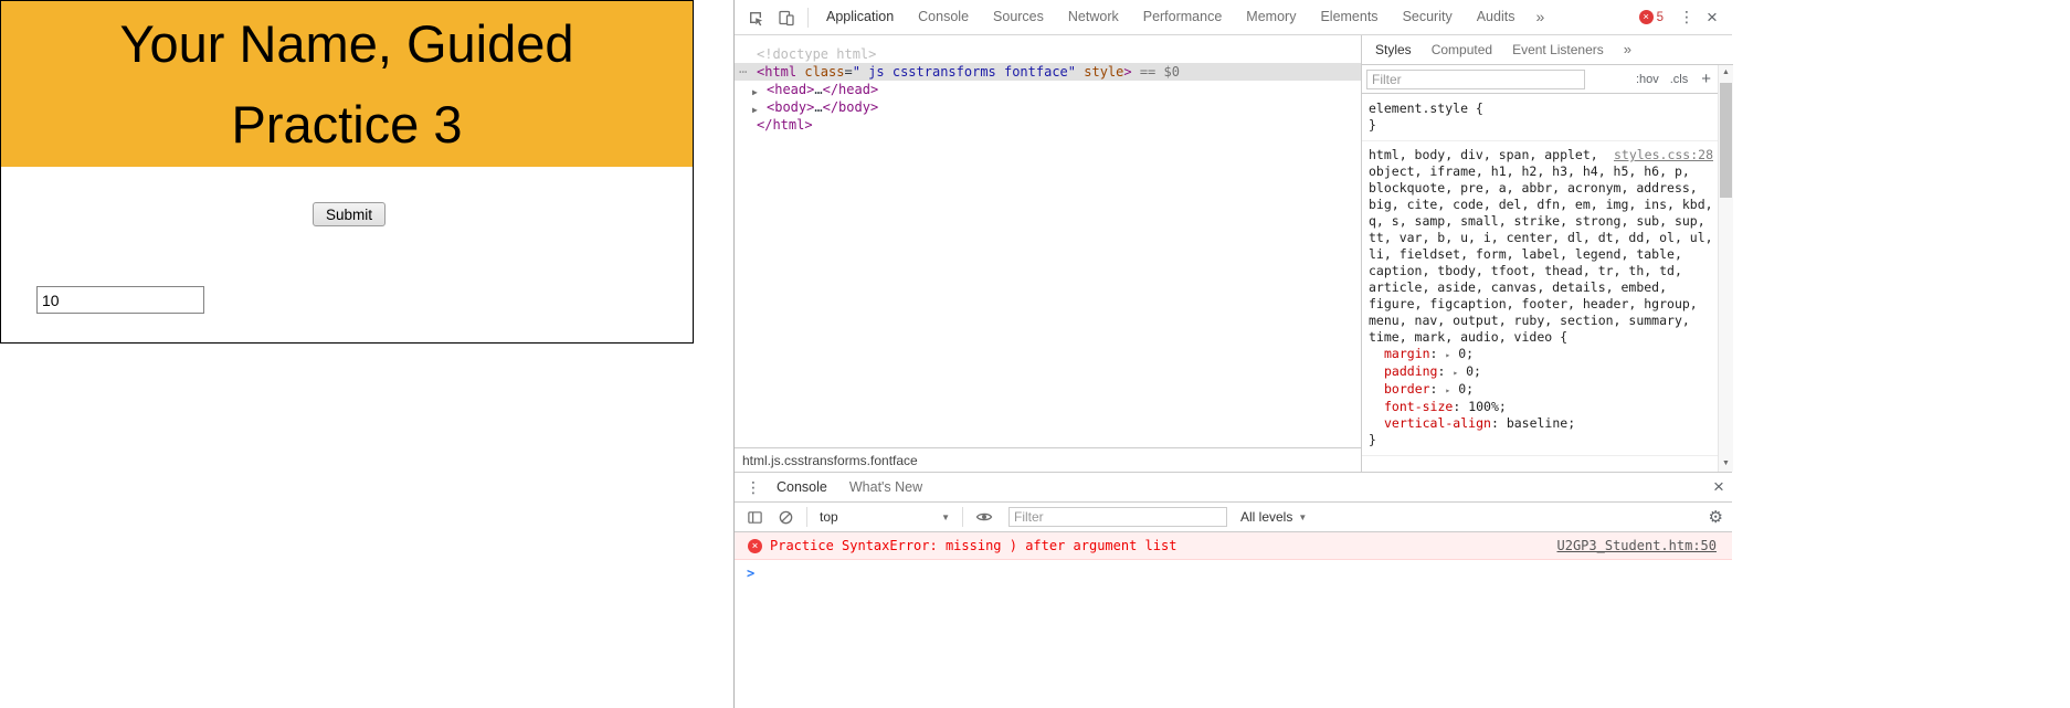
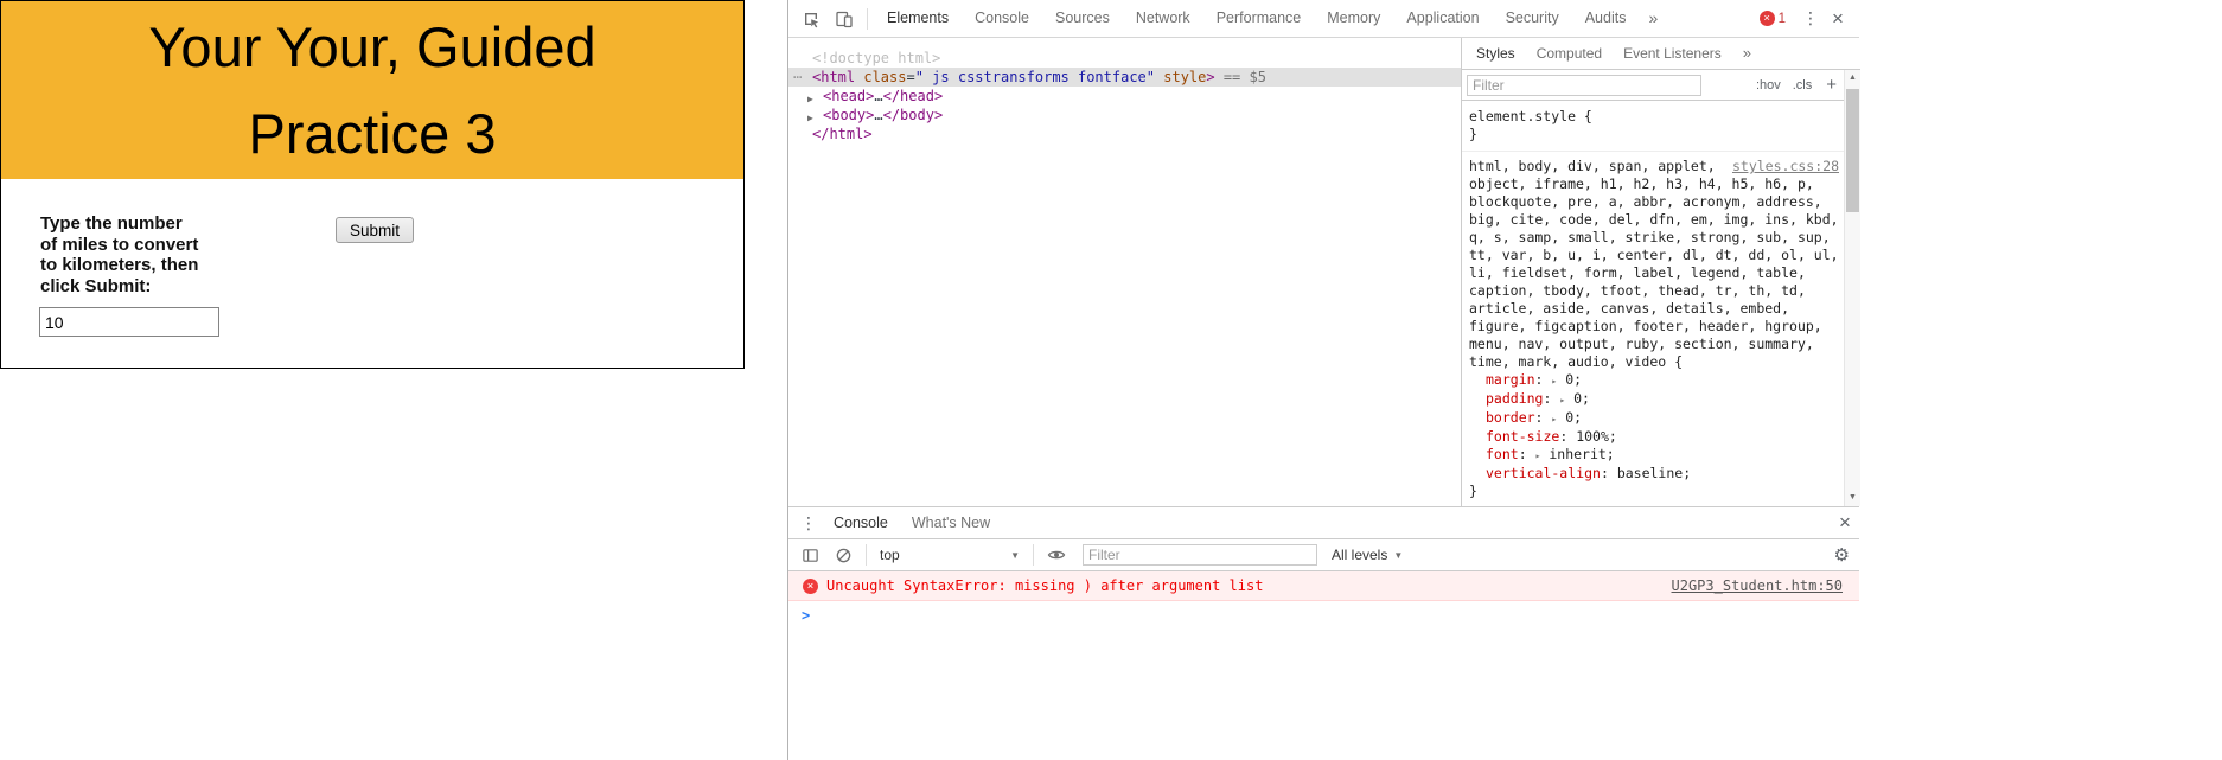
- Your Name, Guided Practice 3
+ Your Your, Guided Practice 3
+ Type the number
+ of miles to convert
+ to kilometers, then
+ click Submit:
  Submit
  10
- Application
+ Elements
  Console
  Sources
  Network
  Performance
  Memory
- Elements
+ Application
  Security
  Audits
  »
  ×
- 5
+ 1
  ⋮
  ×
  <!doctype html>
  ⋯
- <html class=" js csstransforms fontface" style> == $0
+ <html class=" js csstransforms fontface" style> == $5
  ▶
  <head>…</head>
  ▶
  <body>…</body>
  </html>
- html.js.csstransforms.fontface
  Styles
  Computed
  Event Listeners
  »
  Filter
  :hov
  .cls
  +
  element.style {
  }
  styles.css:28
  html, body, div, span, applet, object, iframe, h1, h2, h3, h4, h5, h6, p, blockquote, pre, a, abbr, acronym, address, big, cite, code, del, dfn, em, img, ins, kbd, q, s, samp, small, strike, strong, sub, sup, tt, var, b, u, i, center, dl, dt, dd, ol, ul, li, fieldset, form, label, legend, table, caption, tbody, tfoot, thead, tr, th, td, article, aside, canvas, details, embed, figure, figcaption, footer, header, hgroup, menu, nav, output, ruby, section, summary, time, mark, audio, video {
  margin: ▸ 0;
  padding: ▸ 0;
  border: ▸ 0;
  font-size: 100%;
+ font: ▸ inherit;
  vertical-align: baseline;
  }
  ⋮
  Console
  What's New
  ×
  top
  ▼
  Filter
  All levels
  ▼
  ⚙
  ×
- Practice SyntaxError: missing ) after argument list
+ Uncaught SyntaxError: missing ) after argument list
  U2GP3_Student.htm:50
  >
